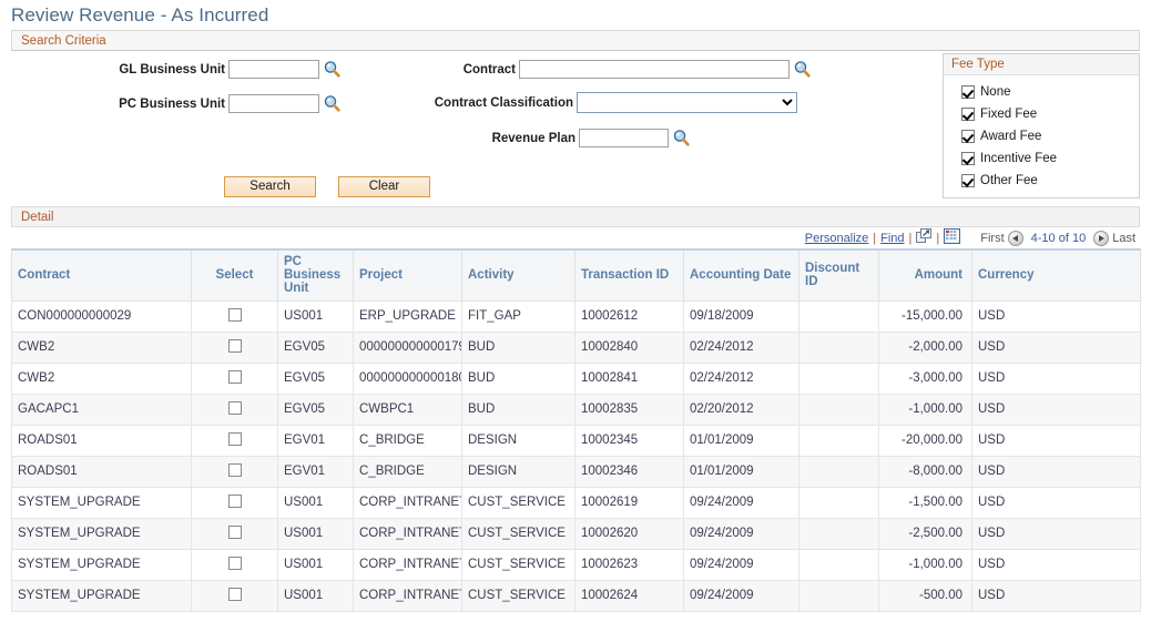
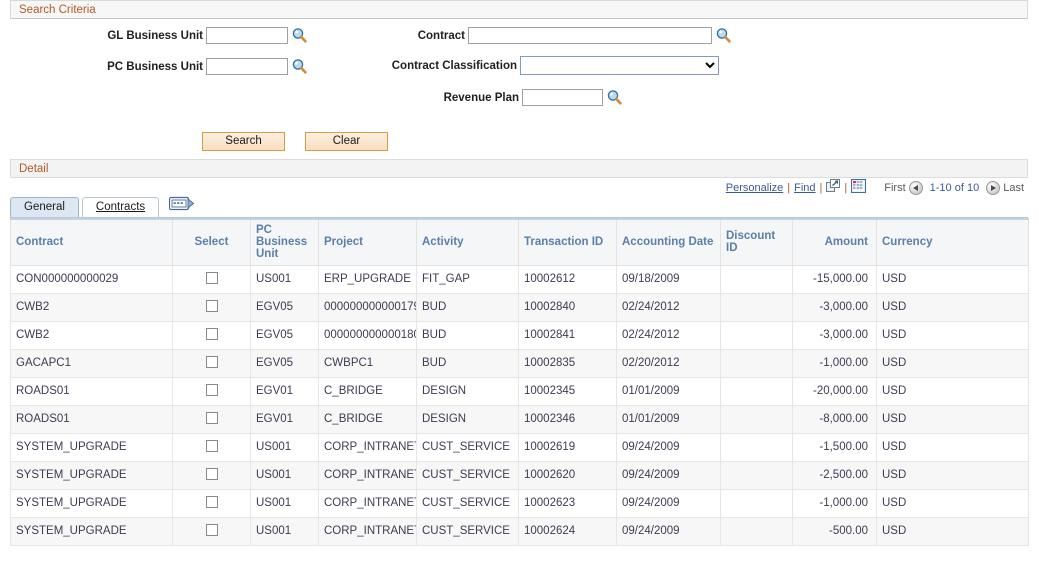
- Review Revenue - As Incurred
  Search Criteria
  GL Business Unit
  PC Business Unit
  Contract
  Contract Classification
  Revenue Plan
  Search
  Clear
- Fee Type
- None
- Fixed Fee
- Award Fee
- Incentive Fee
- Other Fee
  Detail
  Personalize
  |
  Find
  |
  |
  First
- 4-10 of 10
+ 1-10 of 10
  Last
+ General
+ Contracts
  Contract	Select	PC Business Unit	Project	Activity	Transaction ID	Accounting Date	Discount ID	Amount	Currency
  CON000000000029		US001	ERP_UPGRADE	FIT_GAP	10002612	09/18/2009		-15,000.00	USD
- CWB2		EGV05	00000000000017	BUD	10002840	02/24/2012		-2,000.00	USD
+ CWB2		EGV05	00000000000017	BUD	10002840	02/24/2012		-3,000.00	USD
  CWB2		EGV05	00000000000018	BUD	10002841	02/24/2012		-3,000.00	USD
  GACAPC1		EGV05	CWBPC1	BUD	10002835	02/20/2012		-1,000.00	USD
  ROADS01		EGV01	C_BRIDGE	DESIGN	10002345	01/01/2009		-20,000.00	USD
  ROADS01		EGV01	C_BRIDGE	DESIGN	10002346	01/01/2009		-8,000.00	USD
  SYSTEM_UPGRADE		US001	CORP_INTRANE	CUST_SERVICE	10002619	09/24/2009		-1,500.00	USD
  SYSTEM_UPGRADE		US001	CORP_INTRANE	CUST_SERVICE	10002620	09/24/2009		-2,500.00	USD
  SYSTEM_UPGRADE		US001	CORP_INTRANE	CUST_SERVICE	10002623	09/24/2009		-1,000.00	USD
  SYSTEM_UPGRADE		US001	CORP_INTRANE	CUST_SERVICE	10002624	09/24/2009		-500.00	USD
